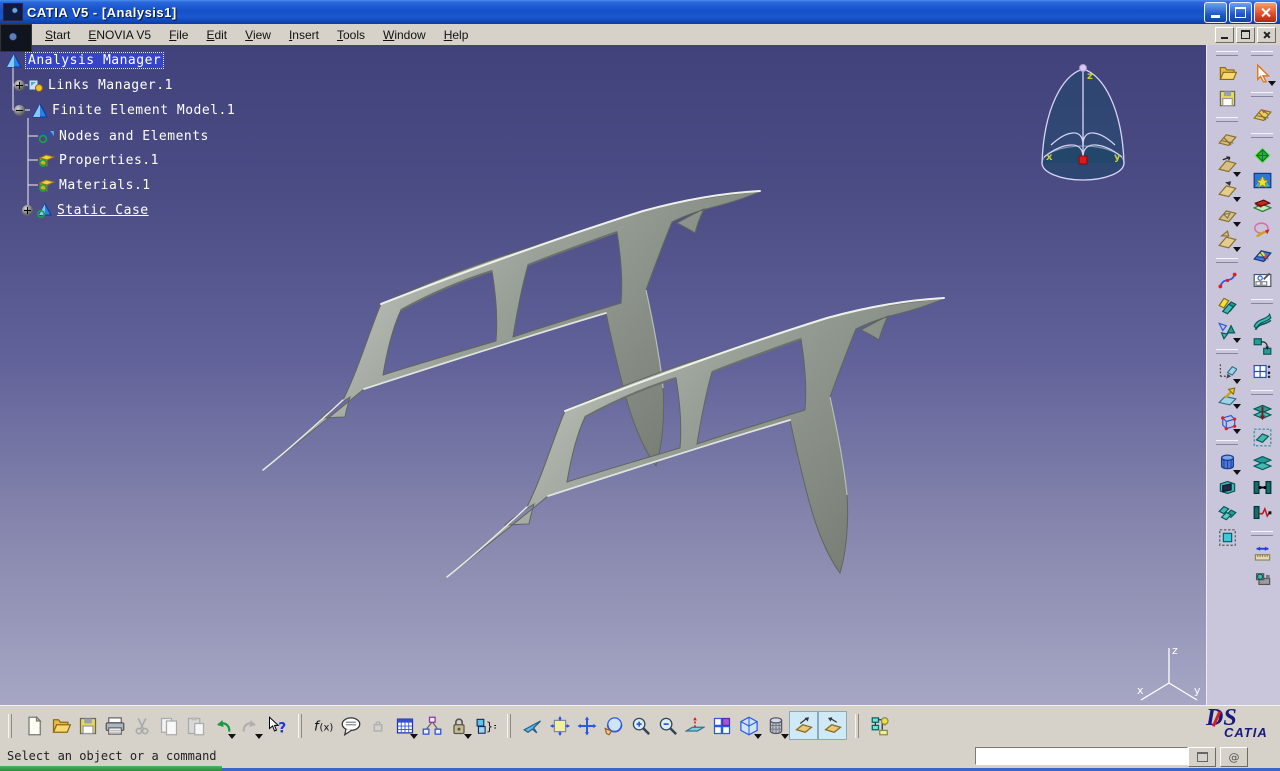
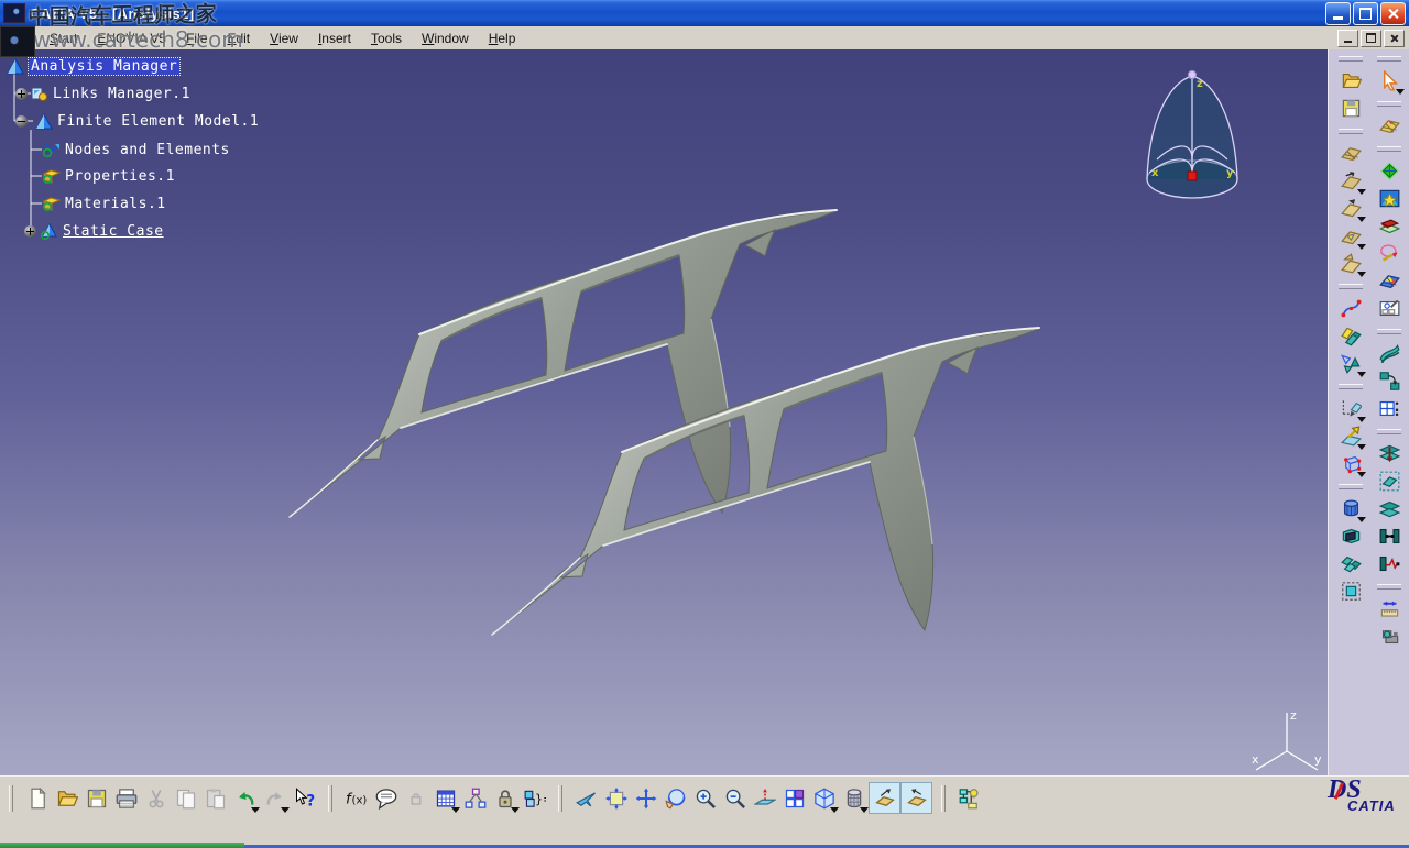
  CATIA V5 - [Analysis1]
+ 中国汽车工程师之家
  Start
  ENOVIA V5
  File
  Edit
  View
  Insert
  Tools
  Window
  Help
+ www.cartech8.com
  z
  x
  y
  z
  x
  y
  Analysis Manager
  Links Manager.1
  Finite Element Model.1
  Nodes and Elements
  Properties.1
  Materials.1
  Static Case
  ?
  f
  (x)
  CATIA
- Select an object or a command
- @
